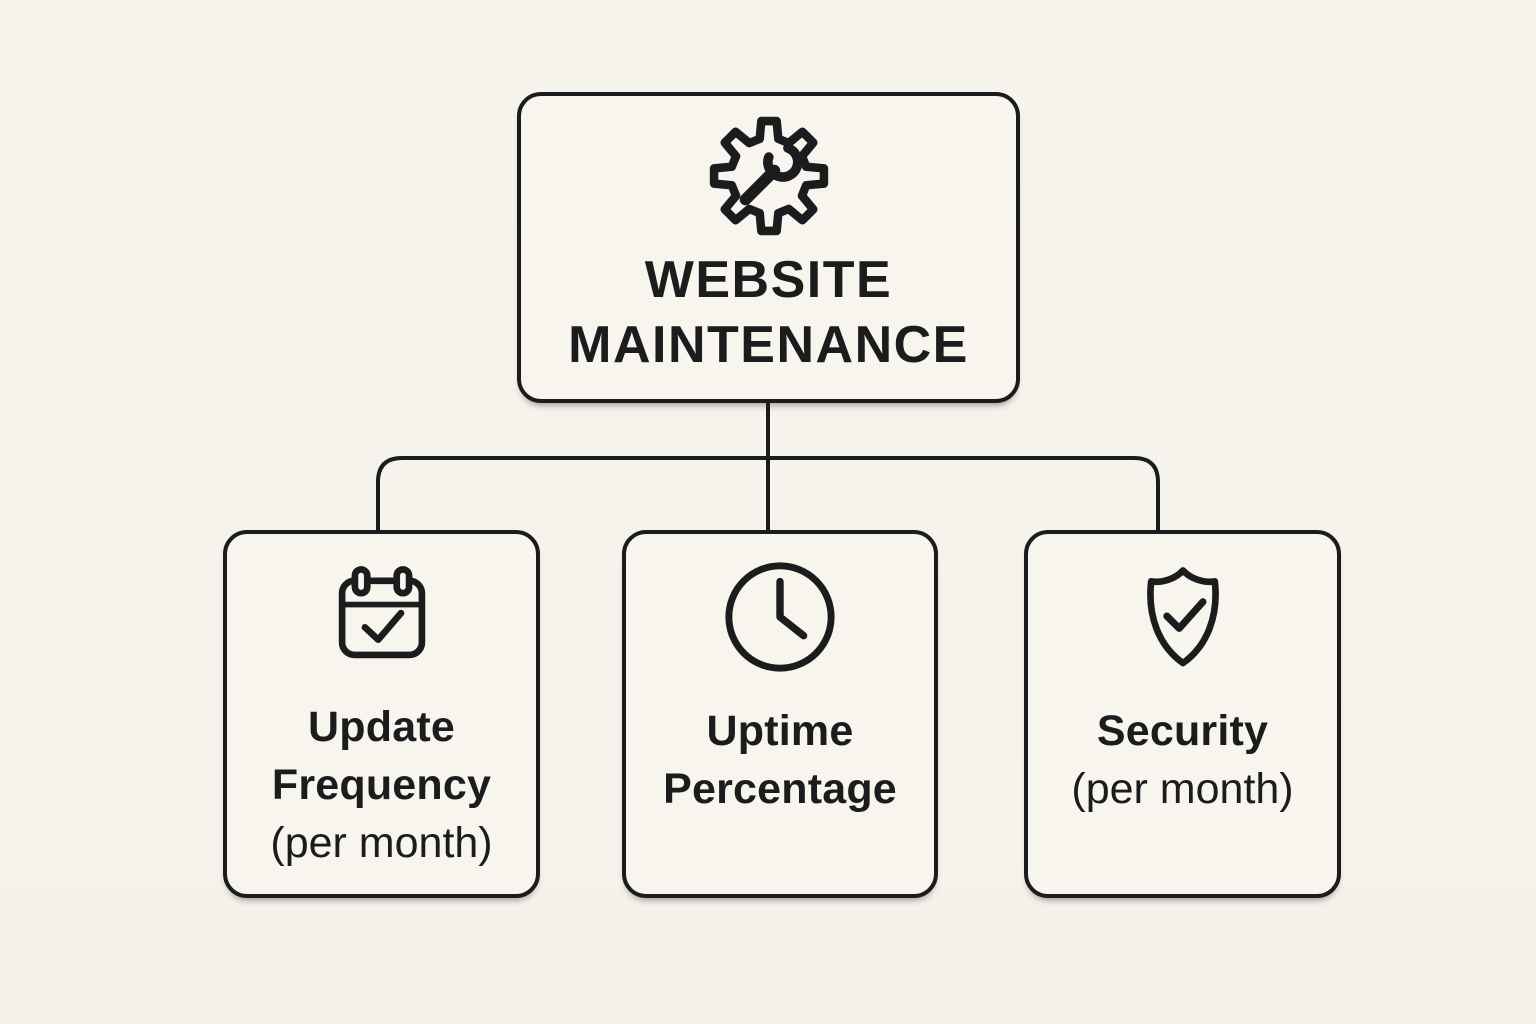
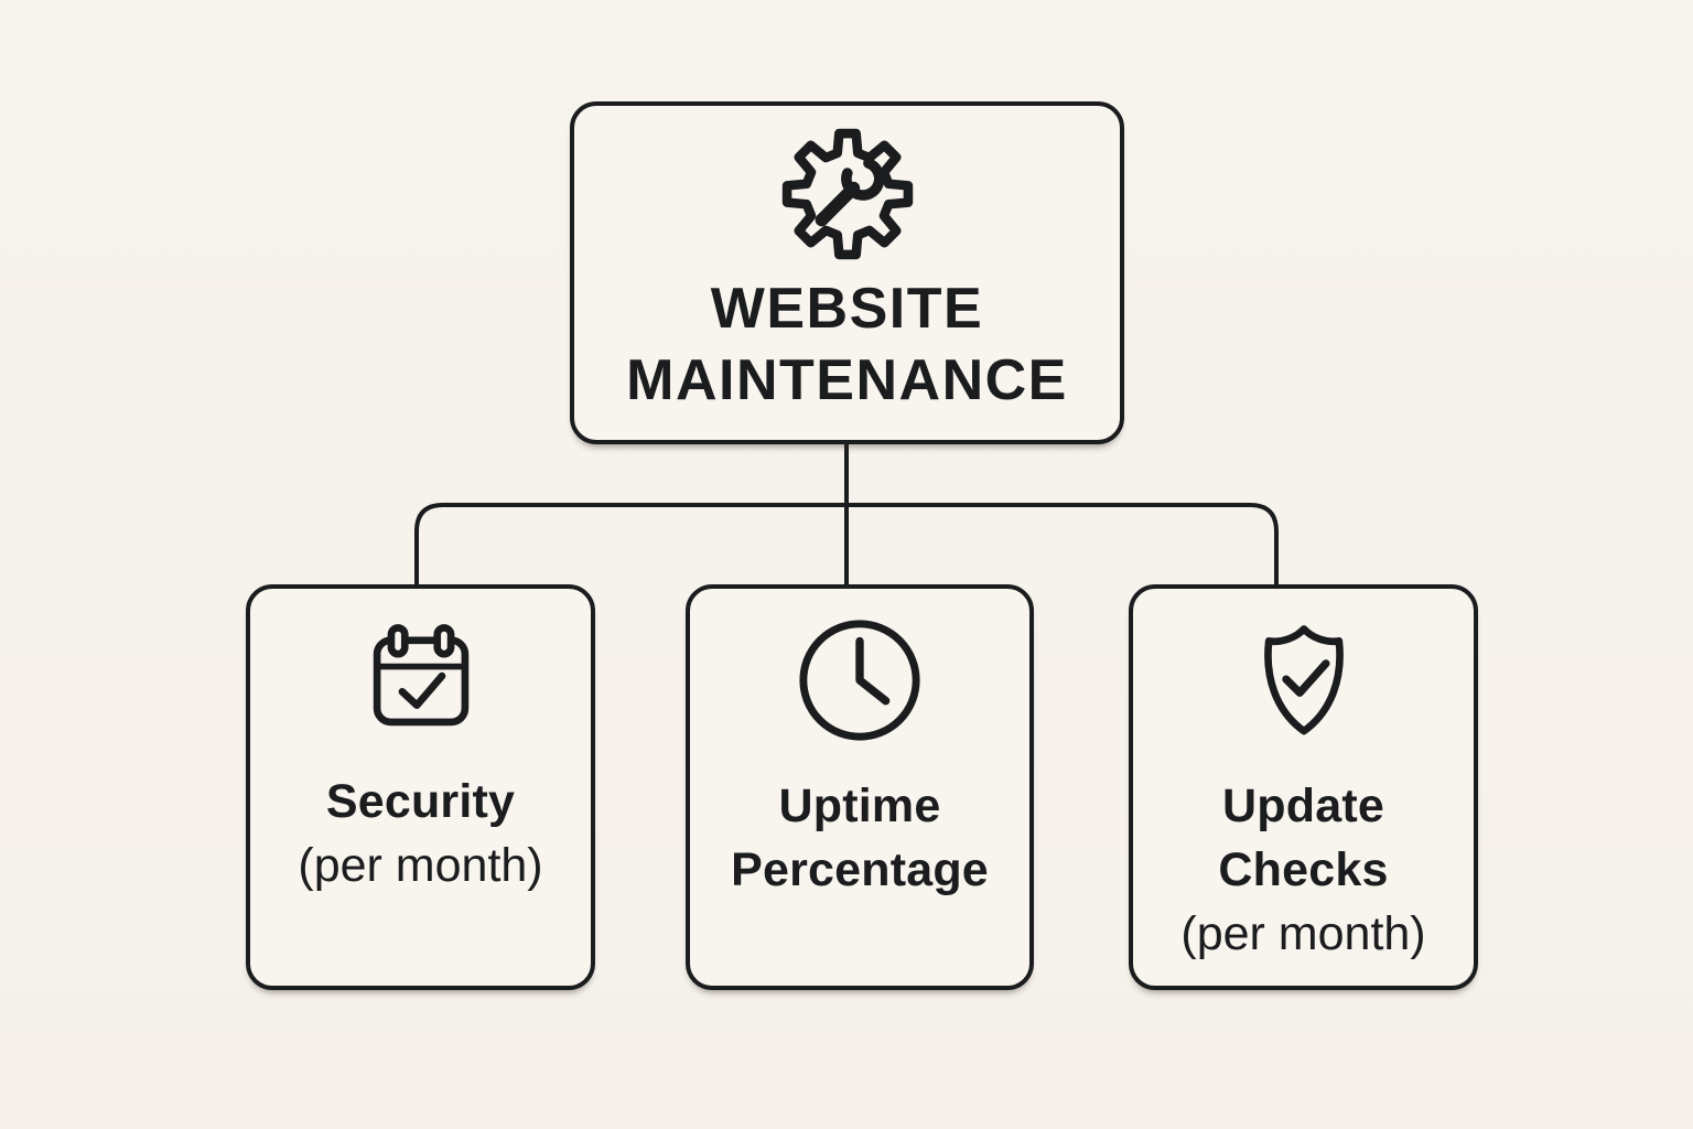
  WEBSITE
  MAINTENANCE
- Update
+ Security
- Frequency
  (per month)
  Uptime
  Percentage
- Security
+ Update
+ Checks
  (per month)
